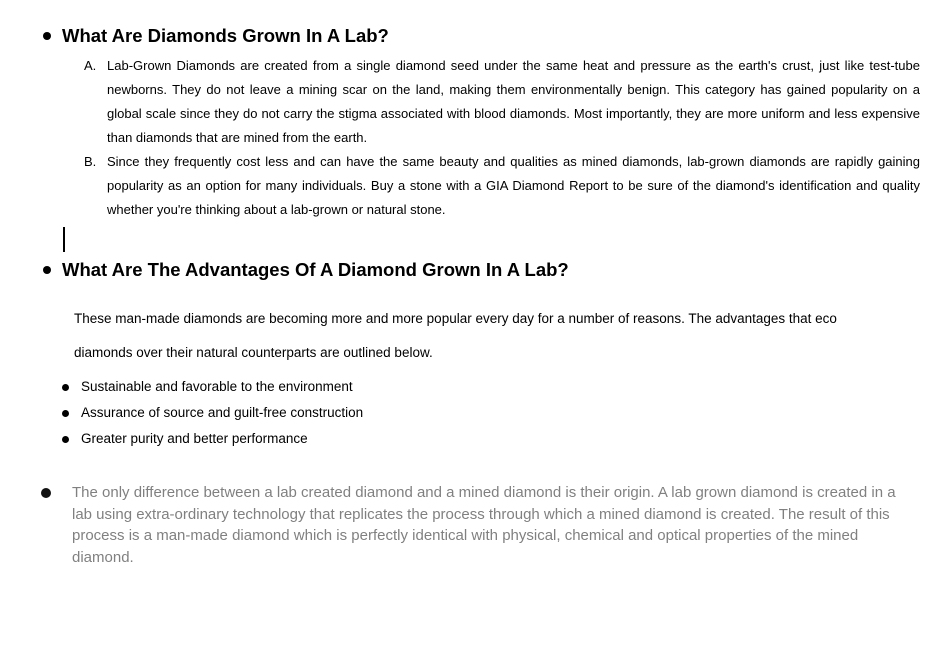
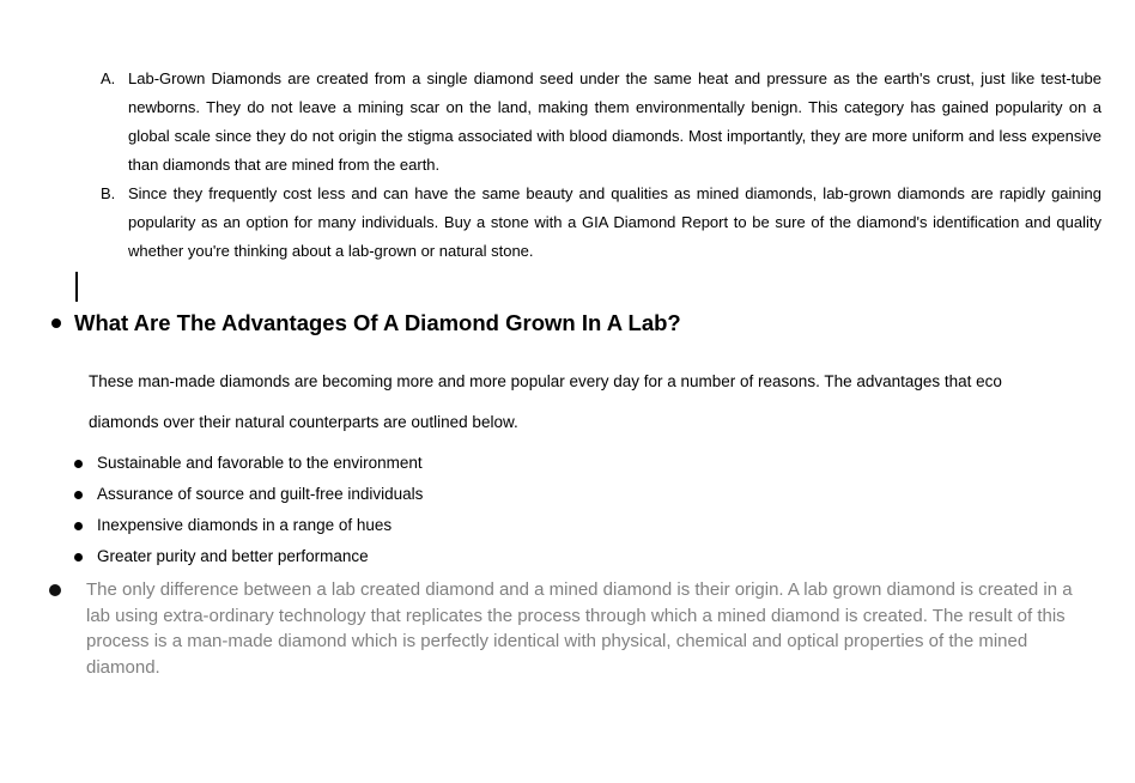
- What Are Diamonds Grown In A Lab?
  A.
- Lab-Grown Diamonds are created from a single diamond seed under the same heat and pressure as the earth's crust, just like test-tube newborns. They do not leave a mining scar on the land, making them environmentally benign. This category has gained popularity on a global scale since they do not carry the stigma associated with blood diamonds. Most importantly, they are more uniform and less expensive than diamonds that are mined from the earth.
+ Lab-Grown Diamonds are created from a single diamond seed under the same heat and pressure as the earth's crust, just like test-tube newborns. They do not leave a mining scar on the land, making them environmentally benign. This category has gained popularity on a global scale since they do not origin the stigma associated with blood diamonds. Most importantly, they are more uniform and less expensive than diamonds that are mined from the earth.
  B.
  Since they frequently cost less and can have the same beauty and qualities as mined diamonds, lab-grown diamonds are rapidly gaining popularity as an option for many individuals. Buy a stone with a GIA Diamond Report to be sure of the diamond's identification and quality whether you're thinking about a lab-grown or natural stone.
  What Are The Advantages Of A Diamond Grown In A Lab?
  These man-made diamonds are becoming more and more popular every day for a number of reasons. The advantages that eco
  diamonds over their natural counterparts are outlined below.
  Sustainable and favorable to the environment
- Assurance of source and guilt-free construction
+ Assurance of source and guilt-free individuals
+ Inexpensive diamonds in a range of hues
  Greater purity and better performance
  The only difference between a lab created diamond and a mined diamond is their origin. A lab grown diamond is created in a lab using extra-ordinary technology that replicates the process through which a mined diamond is created. The result of this process is a man-made diamond which is perfectly identical with physical, chemical and optical properties of the mined diamond.
